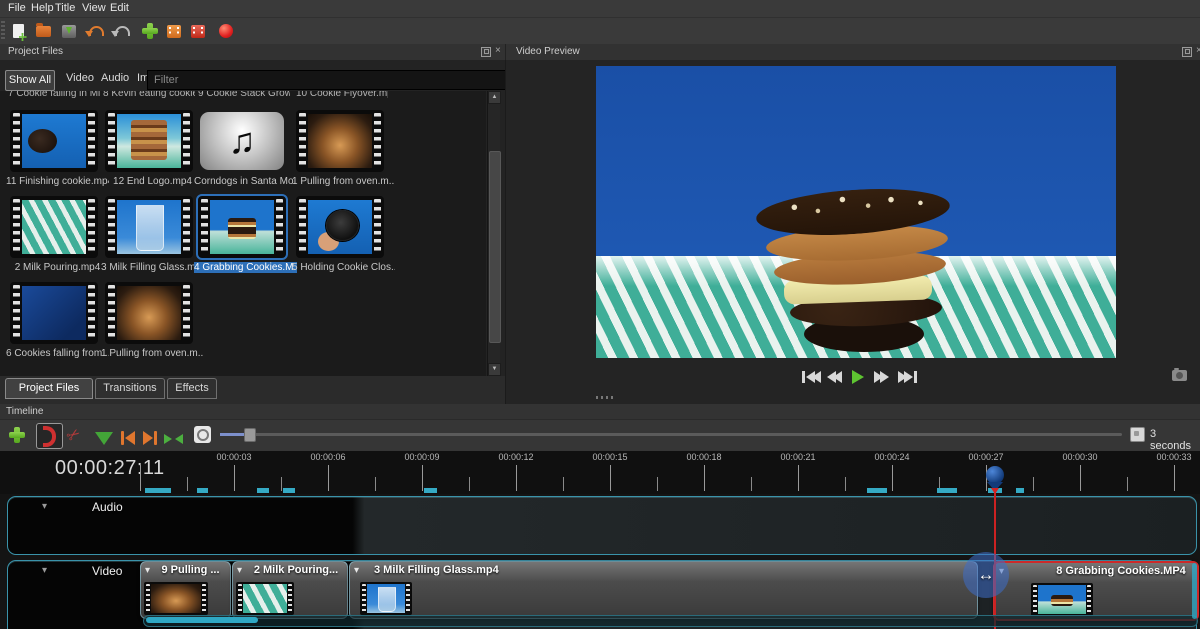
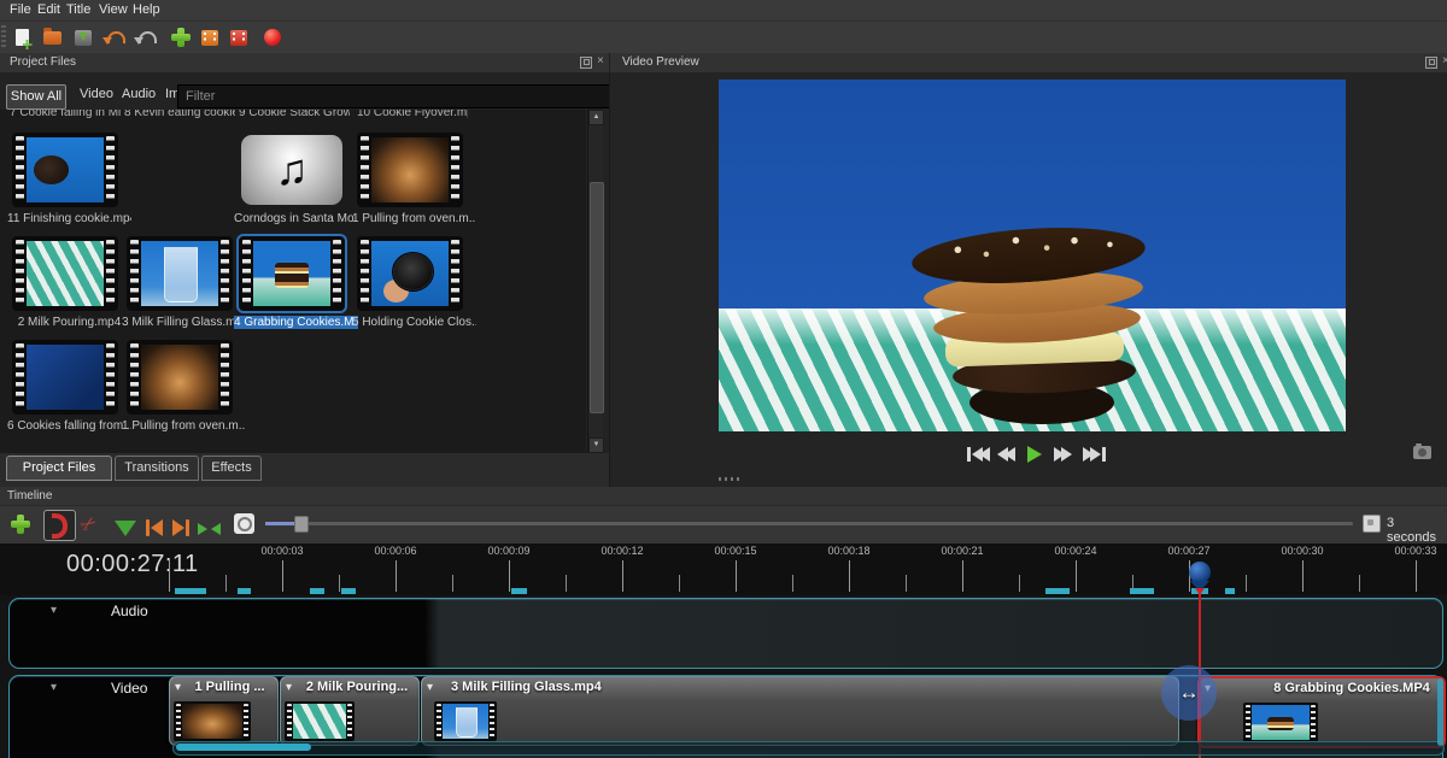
  File
- Help
+ Edit
  Title
  View
- Edit
+ Help
  Project Files
  ×
  Video Preview
  ×
  Show All
  Video
  Audio
  Filter
  7 Cookie falling in Mi
  8 Kevin eating cooki
  9 Cookie Stack Grow
  10 Cookie Flyover.m
  11 Finishing cookie.mp
- 12 End Logo.mp4
  ♫
  Corndogs in Santa Mo.
  1 Pulling from oven.m..
  2 Milk Pouring.mp4
  3 Milk Filling Glass.m
  4 Grabbing Cookies.M.
  5 Holding Cookie Clos.
  6 Cookies falling from .
  1 Pulling from oven.m..
  Project Files
  Transitions
  Effects
  Timeline
  3 seconds
  00:00:27
  00:00:03
  00:00:06
  00:00:09
  00:00:12
  00:00:15
  00:00:18
  00:00:21
  00:00:24
  00:00:27
  00:00:30
  00:00:33
  ▾
  Audio
  ▾
  Video
  ▾
- 9 Pulling ...
+ 1 Pulling ...
  ▾
  2 Milk Pouring...
  ▾
  3 Milk Filling Glass.mp4
  ▾
  8 Grabbing Cookies.MP4
  ↔
